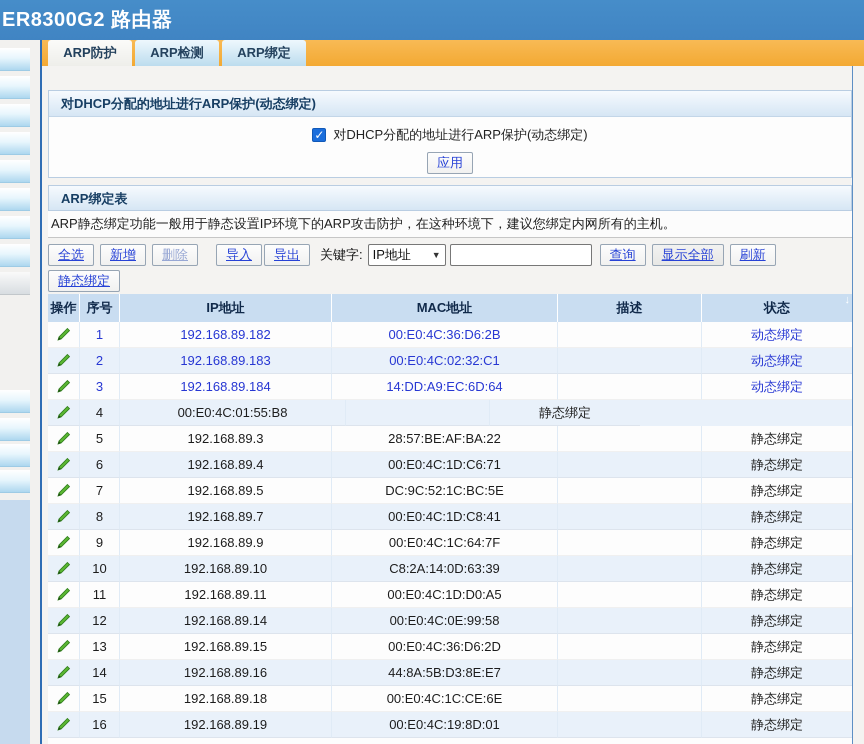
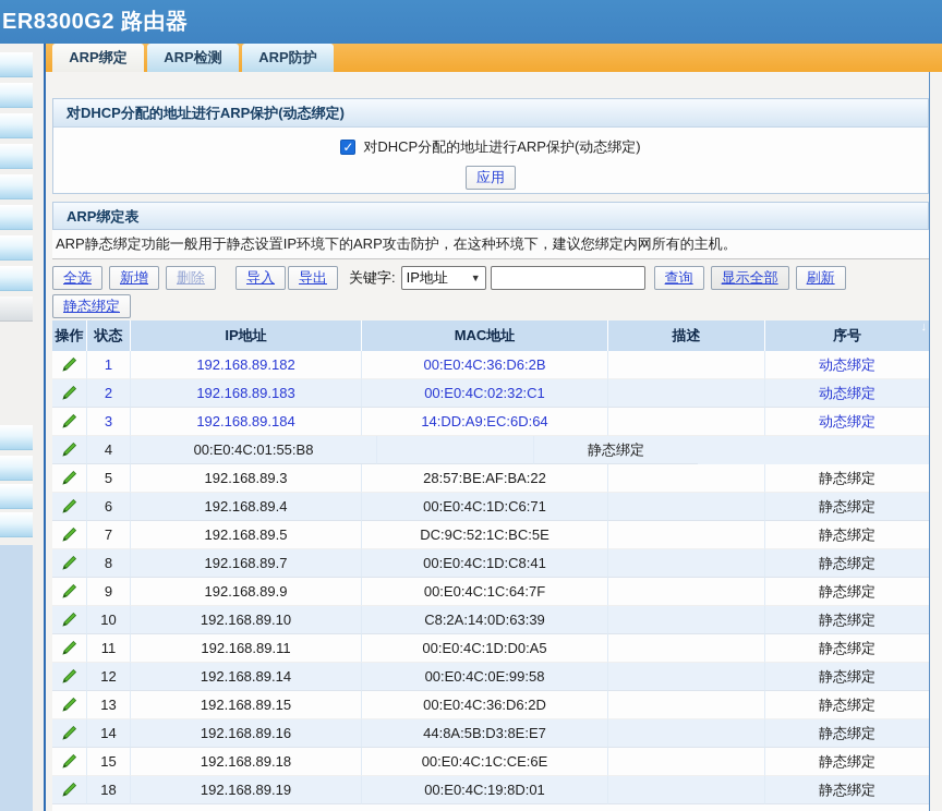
  ER8300G2 路由器
- ARP防护
+ ARP绑定
  ARP检测
- ARP绑定
+ ARP防护
  对DHCP分配的地址进行ARP保护(动态绑定)
  ✓
  对DHCP分配的地址进行ARP保护(动态绑定)
  应用
  ARP绑定表
  ARP静态绑定功能一般用于静态设置IP环境下的ARP攻击防护，在这种环境下，建议您绑定内网所有的主机。
  全选
  新增
  删除
  导入
  导出
  关键字:
  IP地址
  ▼
  查询
  显示全部
  刷新
  静态绑定
  操作
- 序号
+ 状态
  IP地址
  MAC地址
  描述
- 状态
+ 序号
  ↓
  1
  192.168.89.182
  00:E0:4C:36:D6:2B
  动态绑定
  2
  192.168.89.183
  00:E0:4C:02:32:C1
  动态绑定
  3
  192.168.89.184
  14:DD:A9:EC:6D:64
  动态绑定
  4
  00:E0:4C:01:55:B8
  静态绑定
  5
  192.168.89.3
  28:57:BE:AF:BA:22
  静态绑定
  6
  192.168.89.4
  00:E0:4C:1D:C6:71
  静态绑定
  7
  192.168.89.5
  DC:9C:52:1C:BC:5E
  静态绑定
  8
  192.168.89.7
  00:E0:4C:1D:C8:41
  静态绑定
  9
  192.168.89.9
  00:E0:4C:1C:64:7F
  静态绑定
  10
  192.168.89.10
  C8:2A:14:0D:63:39
  静态绑定
  11
  192.168.89.11
  00:E0:4C:1D:D0:A5
  静态绑定
  12
  192.168.89.14
  00:E0:4C:0E:99:58
  静态绑定
  13
  192.168.89.15
  00:E0:4C:36:D6:2D
  静态绑定
  14
  192.168.89.16
  44:8A:5B:D3:8E:E7
  静态绑定
  15
  192.168.89.18
  00:E0:4C:1C:CE:6E
  静态绑定
- 16
+ 18
  192.168.89.19
  00:E0:4C:19:8D:01
  静态绑定
